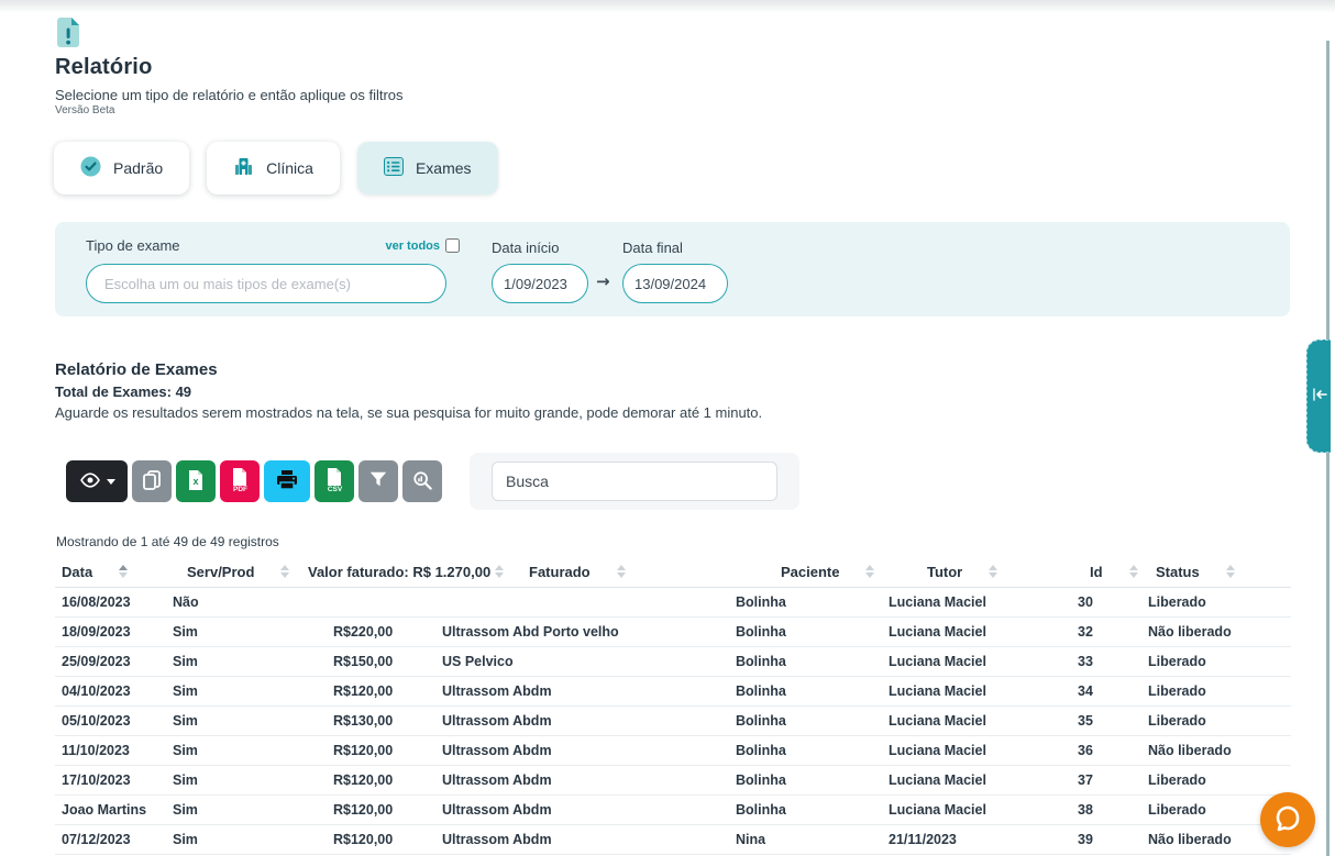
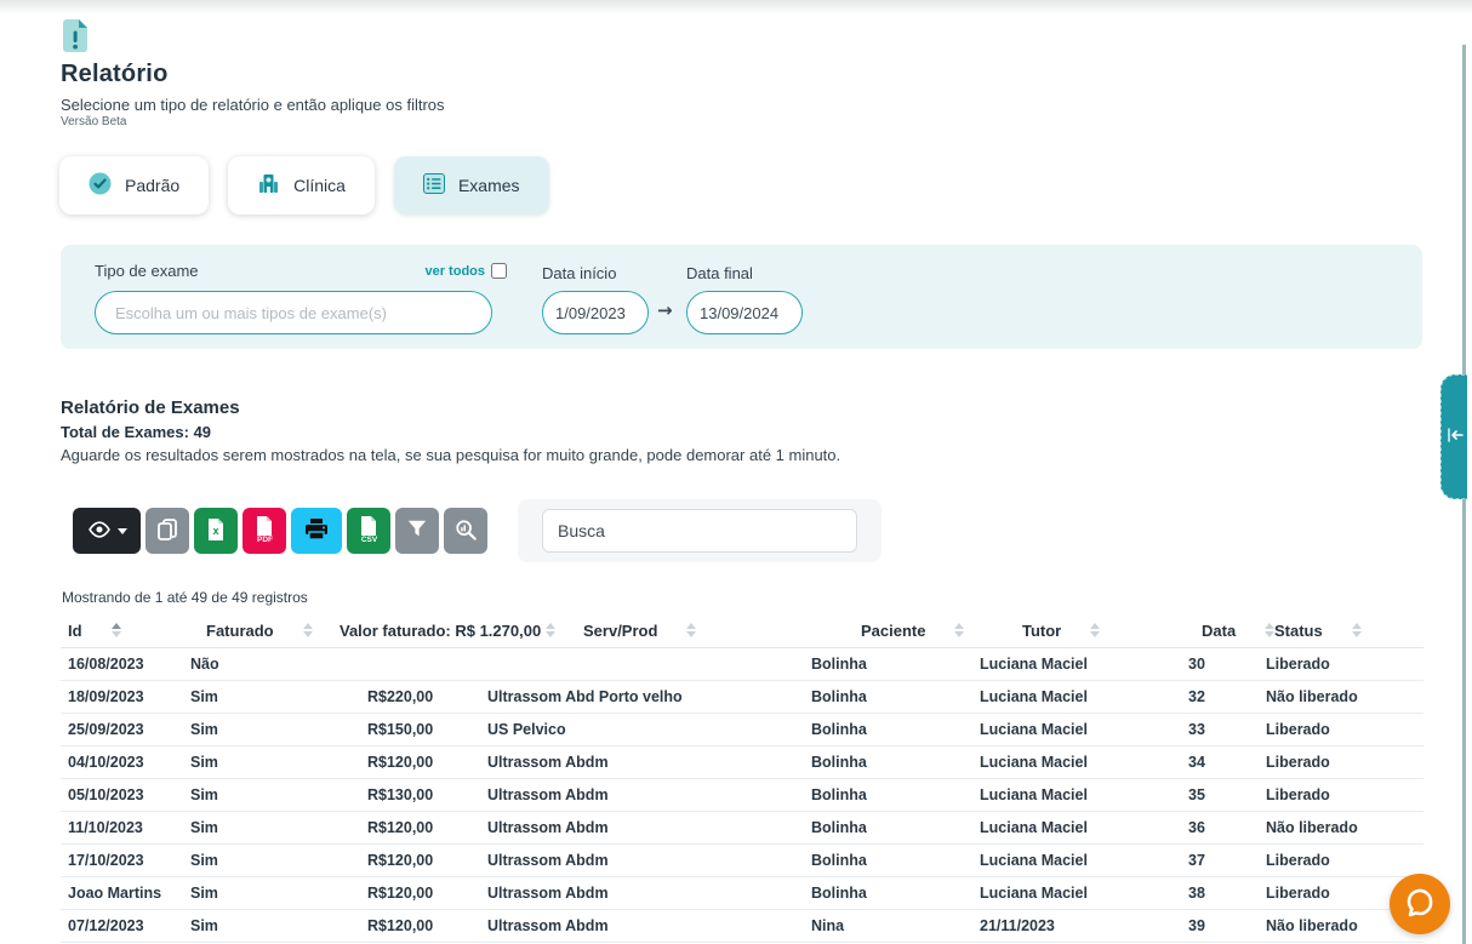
  Relatório
  Selecione um tipo de relatório e então aplique os filtros
  Versão Beta
  Padrão
  Clínica
  Exames
  Tipo de exame
  ver todos
  Escolha um ou mais tipos de exame(s)
  Data início
  1/09/2023
  →
  Data final
  13/09/2024
  Relatório de Exames
  Total de Exames: 49
  Aguarde os resultados serem mostrados na tela, se sua pesquisa for muito grande, pode demorar até 1 minuto.
  x
  Busca
  Mostrando de 1 até 49 de 49 registros
- Data
+ Id
- Serv/Prod
+ Faturado
  Valor faturado: R$ 1.270,00
- Faturado
+ Serv/Prod
  Paciente
  Tutor
- Id
+ Data
  Status
  16/08/2023
  Não
  Bolinha
  Luciana Maciel
  30
  Liberado
  18/09/2023
  Sim
  R$220,00
  Ultrassom Abd Porto velho
  Bolinha
  Luciana Maciel
  32
  Não liberado
  25/09/2023
  Sim
  R$150,00
  US Pelvico
  Bolinha
  Luciana Maciel
  33
  Liberado
  04/10/2023
  Sim
  R$120,00
  Ultrassom Abdm
  Bolinha
  Luciana Maciel
  34
  Liberado
  05/10/2023
  Sim
  R$130,00
  Ultrassom Abdm
  Bolinha
  Luciana Maciel
  35
  Liberado
  11/10/2023
  Sim
  R$120,00
  Ultrassom Abdm
  Bolinha
  Luciana Maciel
  36
  Não liberado
  17/10/2023
  Sim
  R$120,00
  Ultrassom Abdm
  Bolinha
  Luciana Maciel
  37
  Liberado
  Joao Martins
  Sim
  R$120,00
  Ultrassom Abdm
  Bolinha
  Luciana Maciel
  38
  Liberado
  07/12/2023
  Sim
  R$120,00
  Ultrassom Abdm
  Nina
  21/11/2023
  39
  Não liberado
